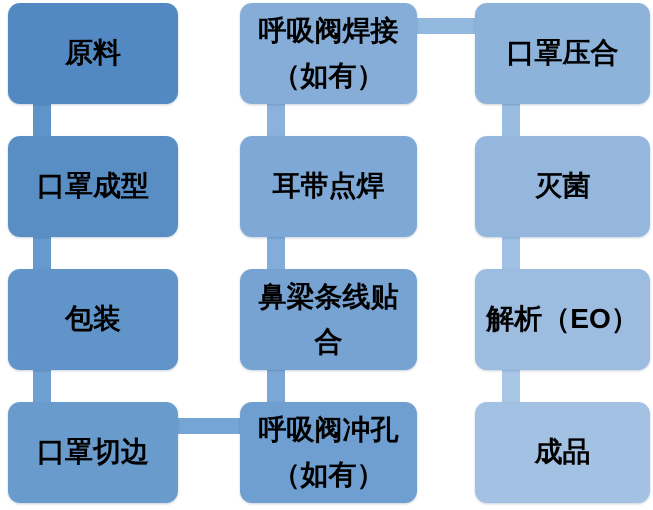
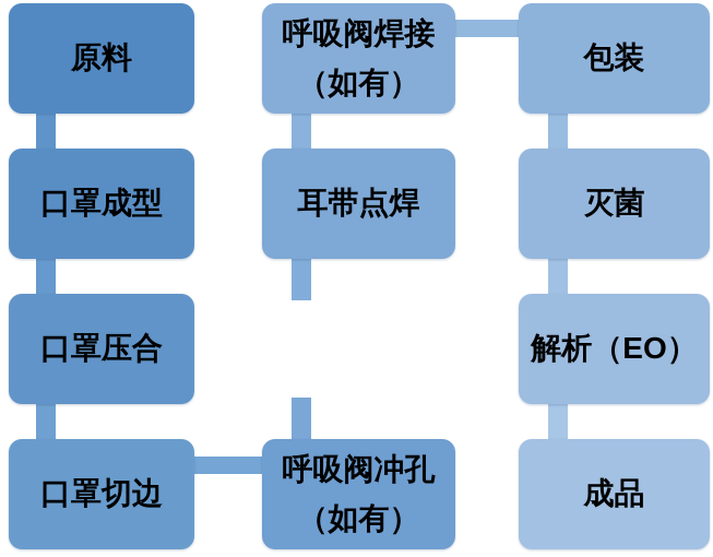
  原料
  口罩成型
- 包装
+ 口罩压合
  口罩切边
  呼吸阀焊接
  （如有）
  耳带点焊
- 鼻梁条线贴
- 合
  呼吸阀冲孔
  （如有）
- 口罩压合
+ 包装
  灭菌
  解析（EO）
  成品
